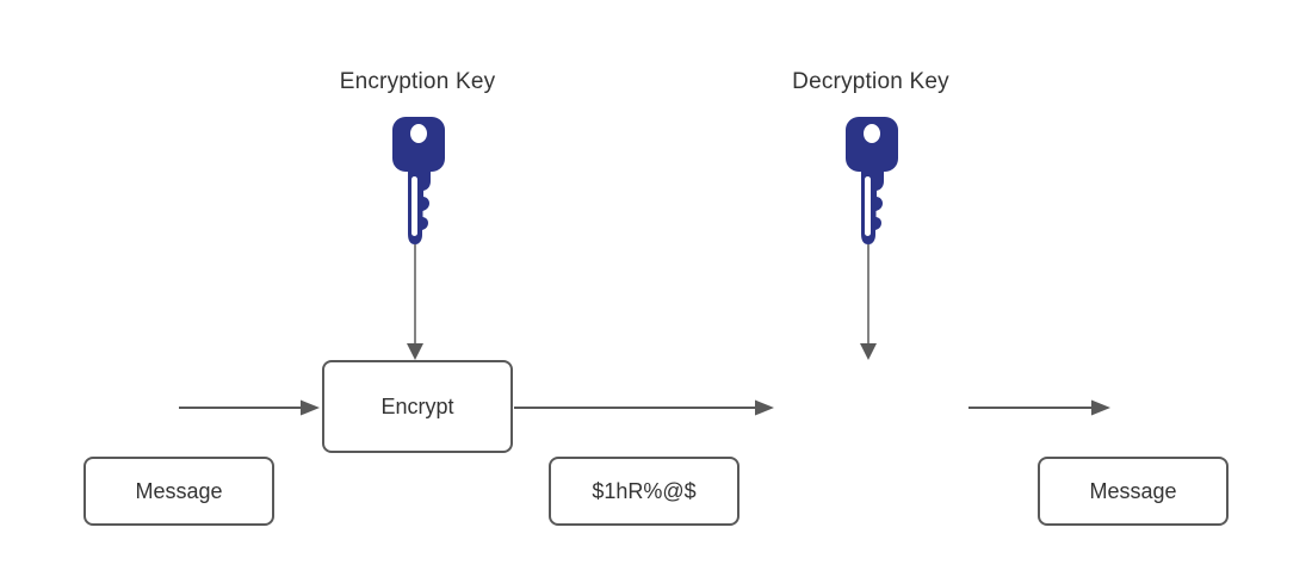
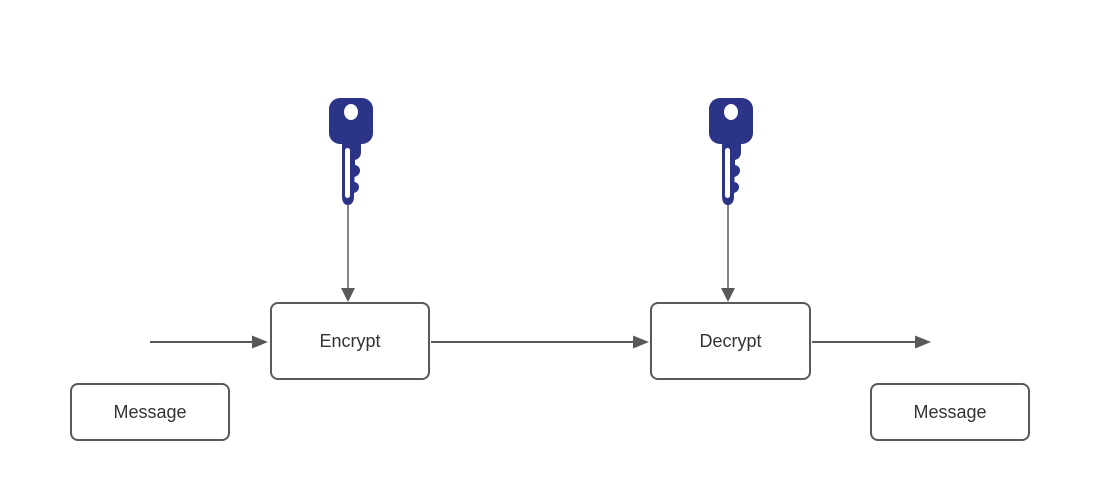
- Encryption Key
- Decryption Key
  Encrypt
+ Decrypt
  Message
- $1hR%@$
  Message
